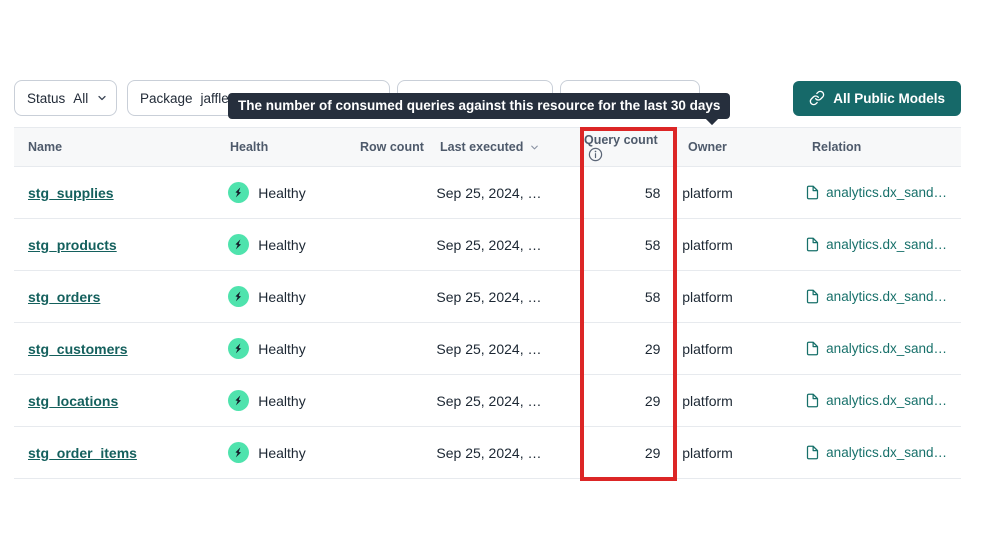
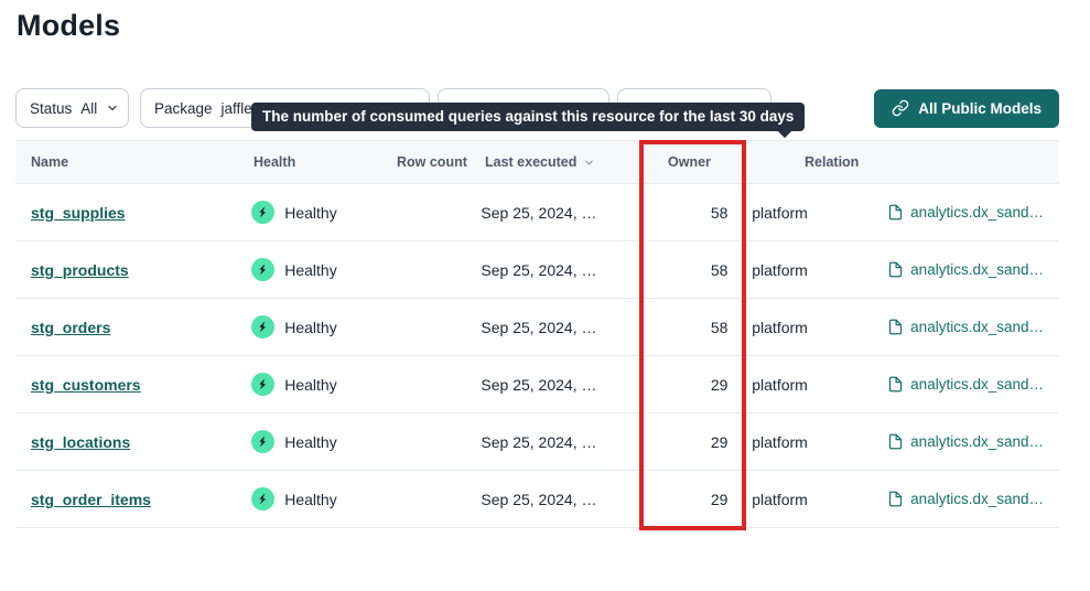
+ Models
  Status
  All
  Package
  jaffle
  All Public Models
  The number of consumed queries against this resource for the last 30 days
  Name
  Health
  Row count
  Last executed
- Query count
  Owner
  Relation
  stg_supplies
  Healthy
  Sep 25, 2024, …
  58
  platform
  analytics.dx_sand…
  stg_products
  Healthy
  Sep 25, 2024, …
  58
  platform
  analytics.dx_sand…
  stg_orders
  Healthy
  Sep 25, 2024, …
  58
  platform
  analytics.dx_sand…
  stg_customers
  Healthy
  Sep 25, 2024, …
  29
  platform
  analytics.dx_sand…
  stg_locations
  Healthy
  Sep 25, 2024, …
  29
  platform
  analytics.dx_sand…
  stg_order_items
  Healthy
  Sep 25, 2024, …
  29
  platform
  analytics.dx_sand…
